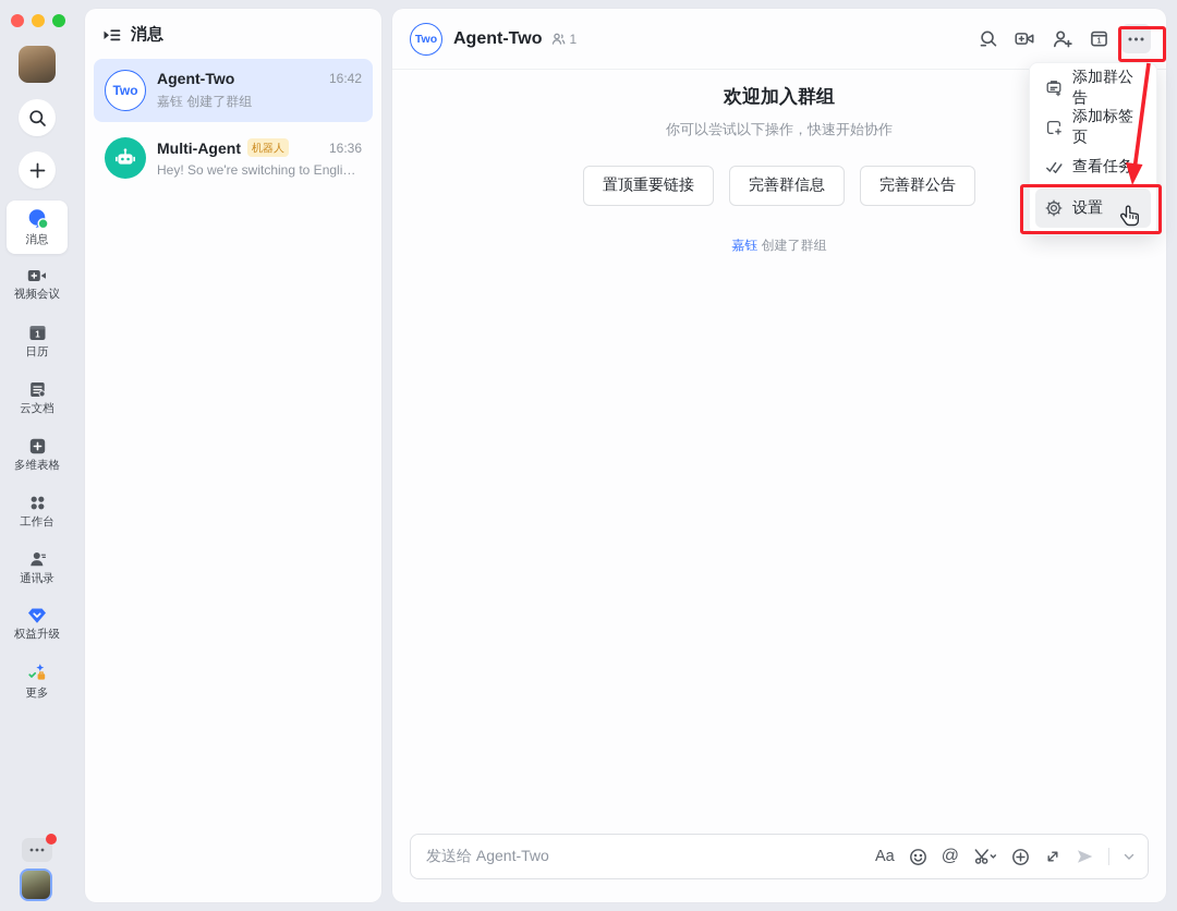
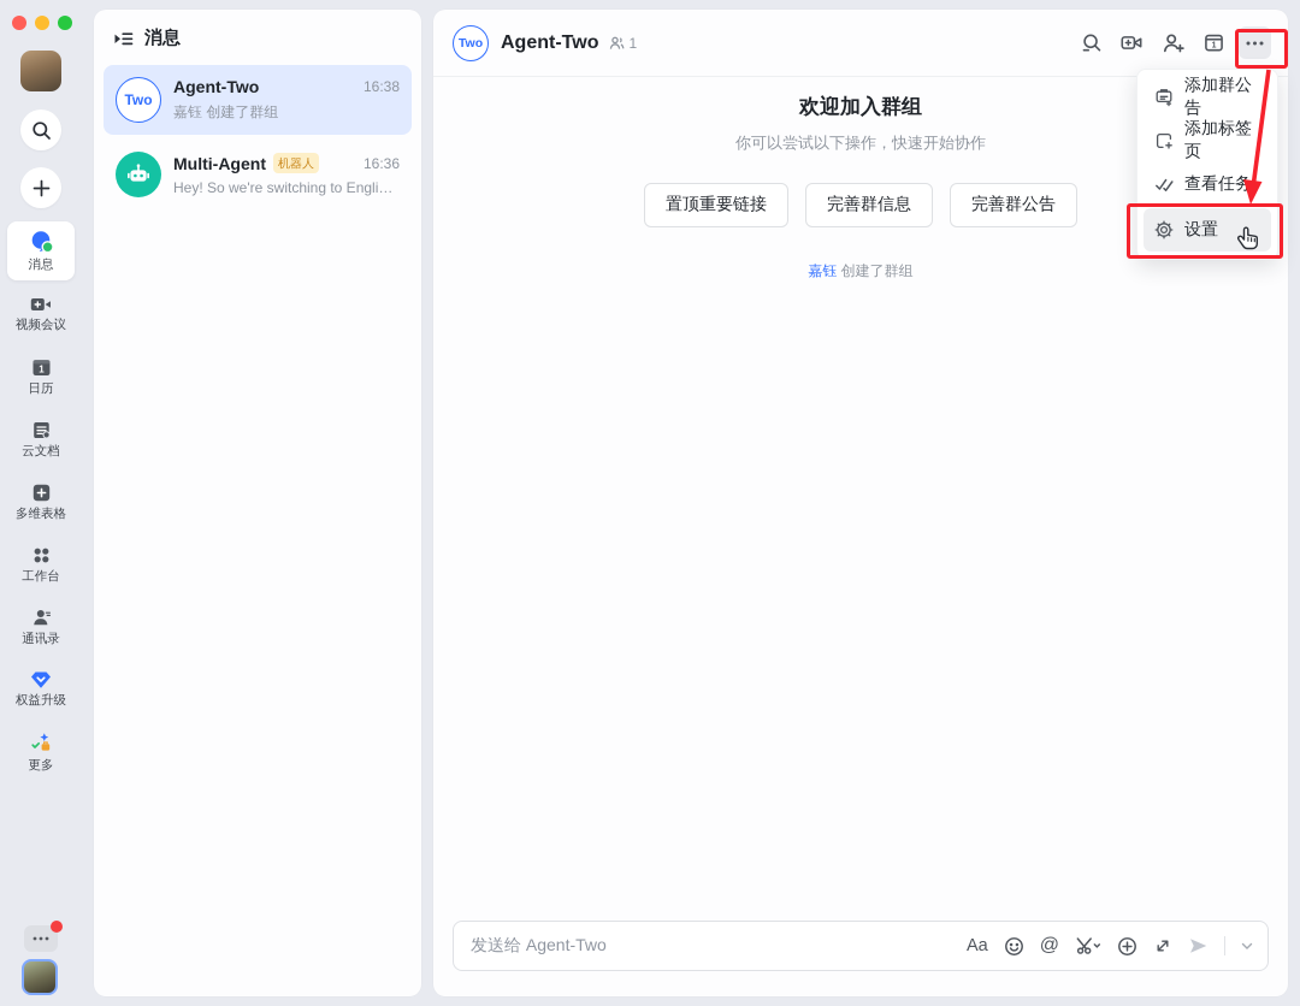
  消息
  视频会议
  1
  日历
  云文档
  多维表格
  工作台
  通讯录
  权益升级
  更多
  消息
  Two
  Agent-Two
- 16:42
+ 16:38
  嘉钰 创建了群组
  Multi-Agent
  机器人
  16:36
  Hey! So we're switching to English
  Two
  Agent-Two
  1
  欢迎加入群组
  你可以尝试以下操作，快速开始协作
  置顶重要链接
  完善群信息
  完善群公告
  嘉钰 创建了群组
  发送给 Agent-Two
  Aa
  @
  添加群公告
  添加标签页
  查看任务
  设置
